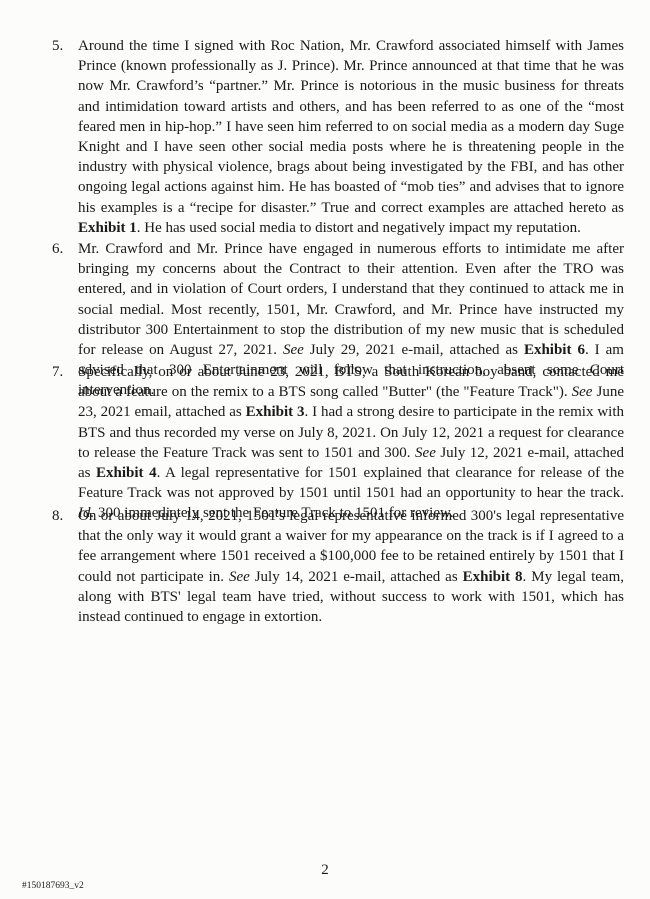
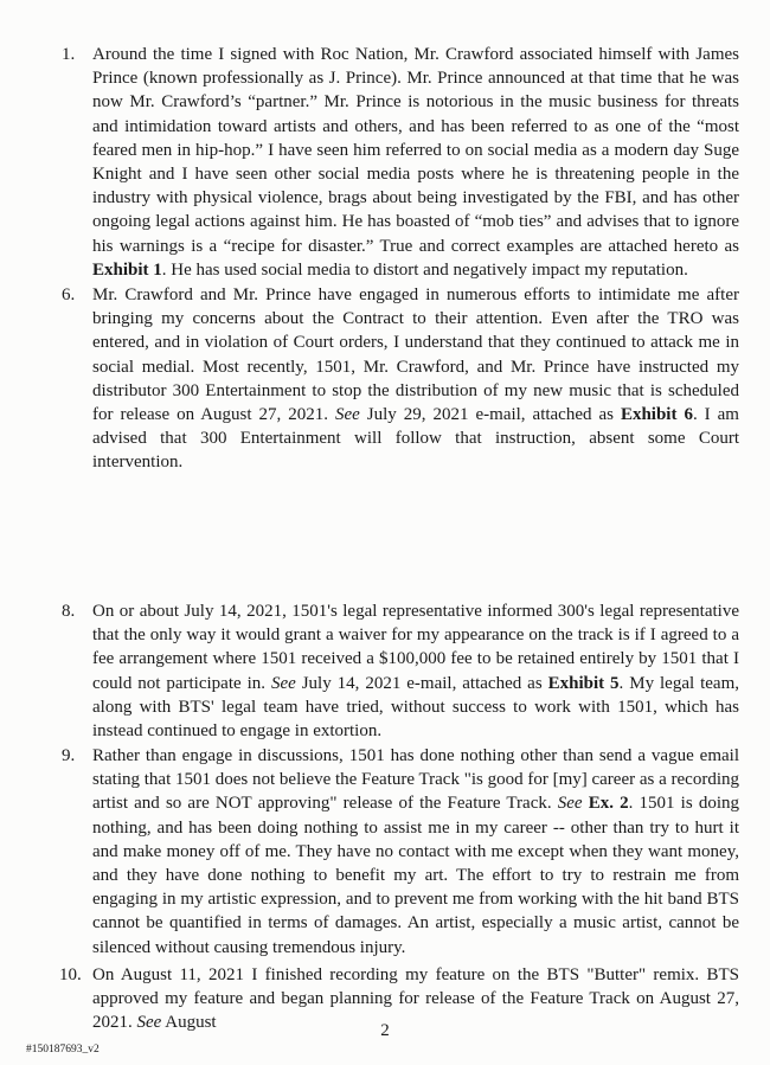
- 5.
+ 1.
- Around the time I signed with Roc Nation, Mr. Crawford associated himself with James Prince (known professionally as J. Prince). Mr. Prince announced at that time that he was now Mr. Crawford’s “partner.” Mr. Prince is notorious in the music business for threats and intimidation toward artists and others, and has been referred to as one of the “most feared men in hip-hop.” I have seen him referred to on social media as a modern day Suge Knight and I have seen other social media posts where he is threatening people in the industry with physical violence, brags about being investigated by the FBI, and has other ongoing legal actions against him. He has boasted of “mob ties” and advises that to ignore his examples is a “recipe for disaster.” True and correct examples are attached hereto as Exhibit 1. He has used social media to distort and negatively impact my reputation.
+ Around the time I signed with Roc Nation, Mr. Crawford associated himself with James Prince (known professionally as J. Prince). Mr. Prince announced at that time that he was now Mr. Crawford’s “partner.” Mr. Prince is notorious in the music business for threats and intimidation toward artists and others, and has been referred to as one of the “most feared men in hip-hop.” I have seen him referred to on social media as a modern day Suge Knight and I have seen other social media posts where he is threatening people in the industry with physical violence, brags about being investigated by the FBI, and has other ongoing legal actions against him. He has boasted of “mob ties” and advises that to ignore his warnings is a “recipe for disaster.” True and correct examples are attached hereto as Exhibit 1. He has used social media to distort and negatively impact my reputation.
  6.
  Mr. Crawford and Mr. Prince have engaged in numerous efforts to intimidate me after bringing my concerns about the Contract to their attention. Even after the TRO was entered, and in violation of Court orders, I understand that they continued to attack me in social medial. Most recently, 1501, Mr. Crawford, and Mr. Prince have instructed my distributor 300 Entertainment to stop the distribution of my new music that is scheduled for release on August 27, 2021. See July 29, 2021 e-mail, attached as Exhibit 6. I am advised that 300 Entertainment will follow that instruction, absent some Court intervention.
- 7.
- Specifically, on or about June 23, 2021, BTS, a South Korean boy band, contacted me about a feature on the remix to a BTS song called "Butter" (the "Feature Track"). See June 23, 2021 email, attached as Exhibit 3. I had a strong desire to participate in the remix with BTS and thus recorded my verse on July 8, 2021. On July 12, 2021 a request for clearance to release the Feature Track was sent to 1501 and 300. See July 12, 2021 e-mail, attached as Exhibit 4. A legal representative for 1501 explained that clearance for release of the Feature Track was not approved by 1501 until 1501 had an opportunity to hear the track. Id. 300 immediately sent the Feature Track to 1501 for review.
  8.
- On or about July 14, 2021, 1501's legal representative informed 300's legal representative that the only way it would grant a waiver for my appearance on the track is if I agreed to a fee arrangement where 1501 received a $100,000 fee to be retained entirely by 1501 that I could not participate in. See July 14, 2021 e-mail, attached as Exhibit 8. My legal team, along with BTS' legal team have tried, without success to work with 1501, which has instead continued to engage in extortion.
+ On or about July 14, 2021, 1501's legal representative informed 300's legal representative that the only way it would grant a waiver for my appearance on the track is if I agreed to a fee arrangement where 1501 received a $100,000 fee to be retained entirely by 1501 that I could not participate in. See July 14, 2021 e-mail, attached as Exhibit 5. My legal team, along with BTS' legal team have tried, without success to work with 1501, which has instead continued to engage in extortion.
+ 9.
+ Rather than engage in discussions, 1501 has done nothing other than send a vague email stating that 1501 does not believe the Feature Track "is good for [my] career as a recording artist and so are NOT approving" release of the Feature Track. See Ex. 2. 1501 is doing nothing, and has been doing nothing to assist me in my career -- other than try to hurt it and make money off of me. They have no contact with me except when they want money, and they have done nothing to benefit my art. The effort to try to restrain me from engaging in my artistic expression, and to prevent me from working with the hit band BTS cannot be quantified in terms of damages. An artist, especially a music artist, cannot be silenced without causing tremendous injury.
+ 10.
+ On August 11, 2021 I finished recording my feature on the BTS "Butter" remix. BTS approved my feature and began planning for release of the Feature Track on August 27, 2021. See August
  2
  #150187693_v2
